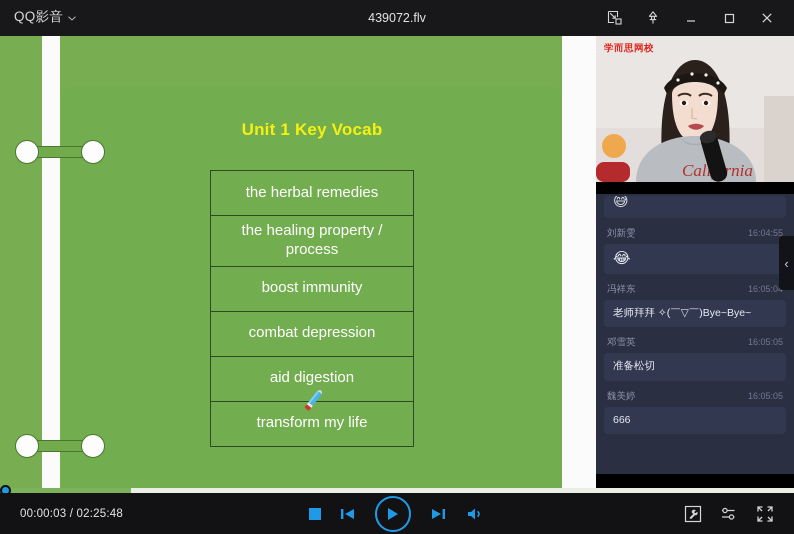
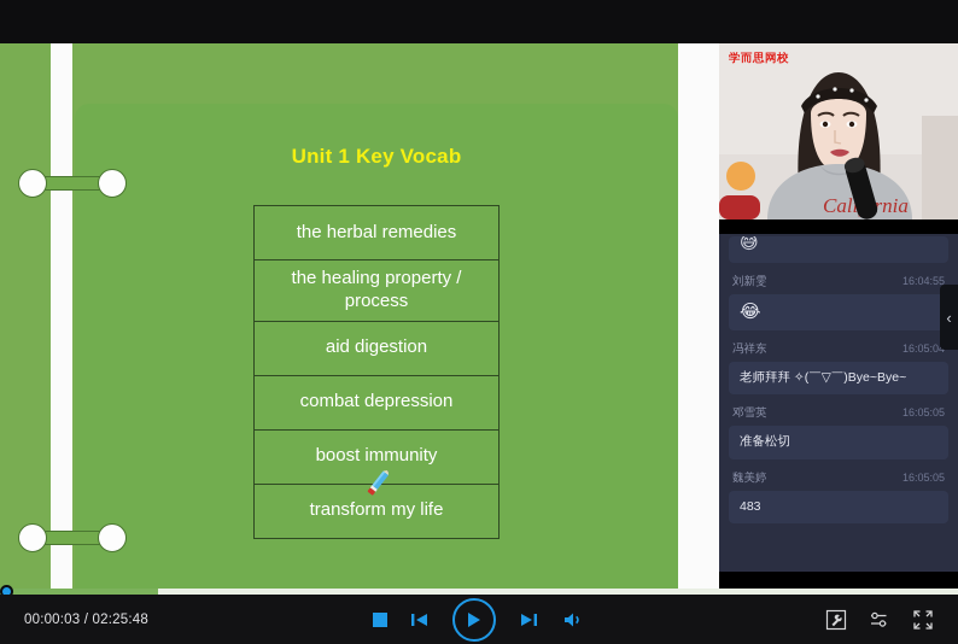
- QQ影音
- 439072.flv
  Unit 1 Key Vocab
  the herbal remedies
  the healing property / process
- boost immunity
+ aid digestion
  combat depression
- aid digestion
+ boost immunity
  transform my life
  Calirnia
  学而思网校
  😅
  刘新雯
  16:04:55
  😂
  冯祥东
  16:05:0
  老师拜拜 ✧(￣▽￣)Bye~Bye~
  邓雪英
  16:05:05
  准备松切
  魏美婷
  16:05:05
- 666
+ 483
  ‹
  00:00:03 / 02:25:48
